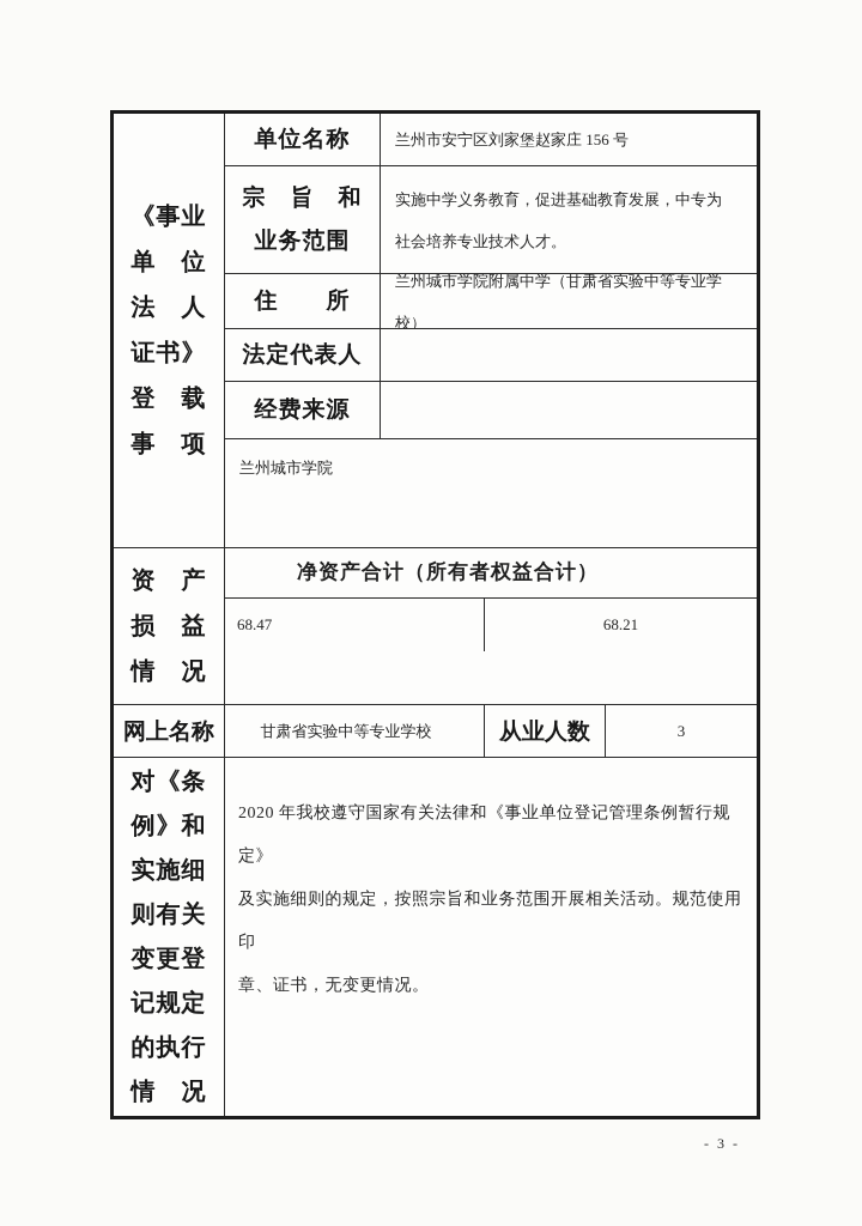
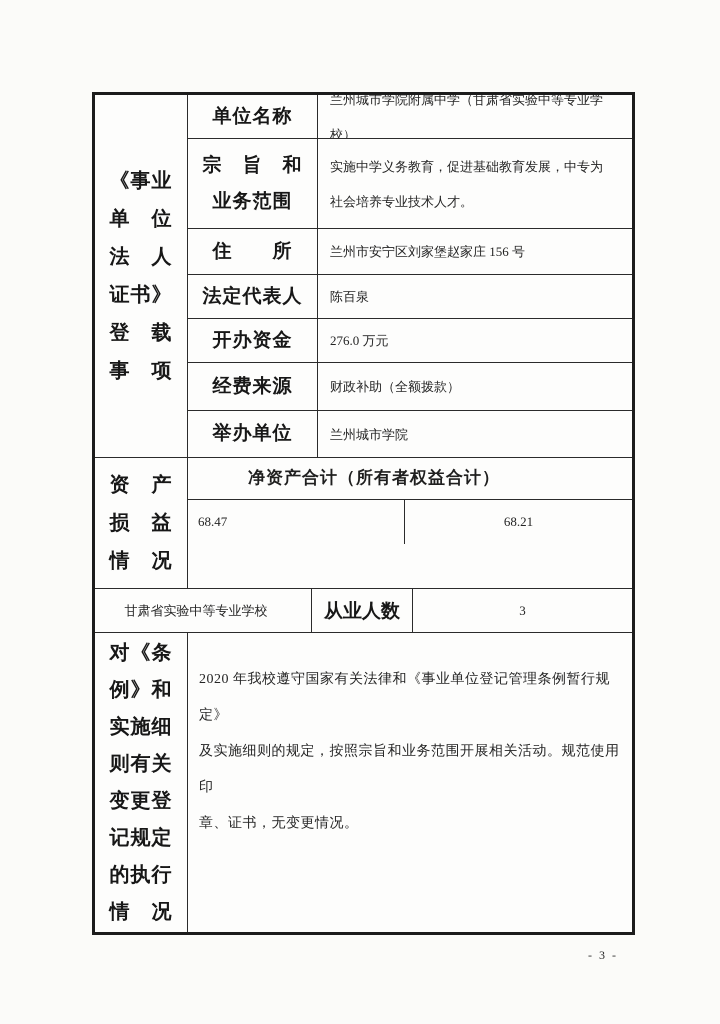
  《事业
  单 位
  法 人
  证书》
  登 载
  事 项
  单位名称
- 兰州市安宁区刘家堡赵家庄 156 号
+ 兰州城市学院附属中学（甘肃省实验中等专业学校）
  宗 旨 和
  业务范围
  实施中学义务教育，促进基础教育发展，中专为
  社会培养专业技术人才。
  住 所
- 兰州城市学院附属中学（甘肃省实验中等专业学校）
+ 兰州市安宁区刘家堡赵家庄 156 号
  法定代表人
+ 陈百泉
+ 开办资金
+ 276.0 万元
  经费来源
+ 财政补助（全额拨款）
+ 举办单位
  兰州城市学院
  资 产
  损 益
  情 况
  净资产合计（所有者权益合计）
  68.47
  68.21
- 网上名称
  甘肃省实验中等专业学校
  从业人数
  3
  对《条
  例》和
  实施细
  则有关
  变更登
  记规定
  的执行
  情 况
  2020 年我校遵守国家有关法律和《事业单位登记管理条例暂行规定》
  及实施细则的规定，按照宗旨和业务范围开展相关活动。规范使用印
  章、证书，无变更情况。
  - 3 -
